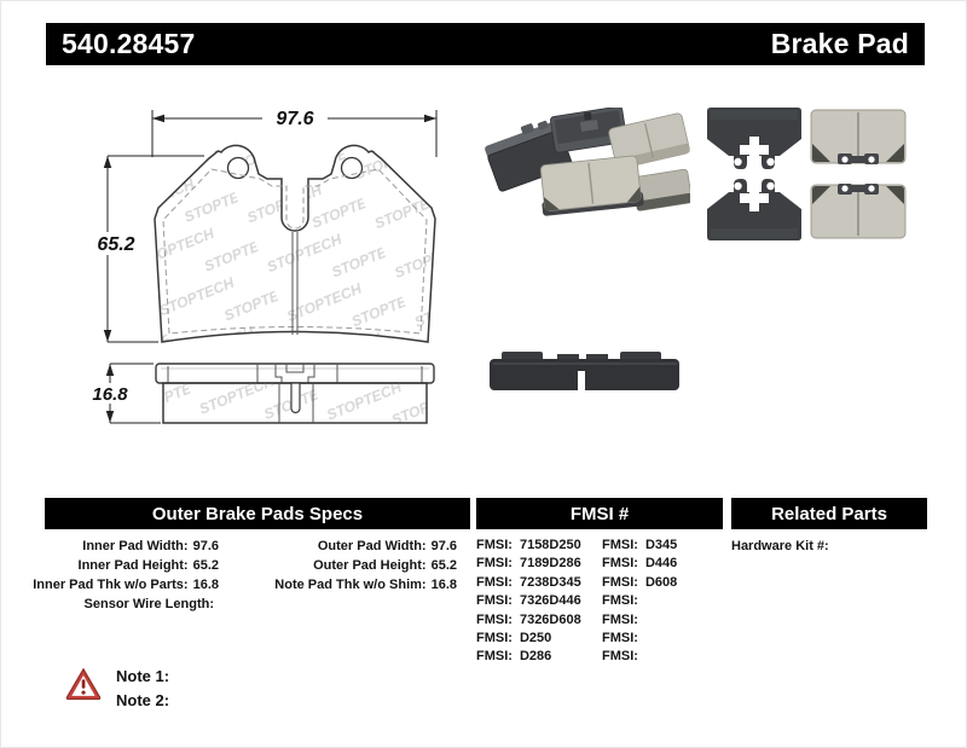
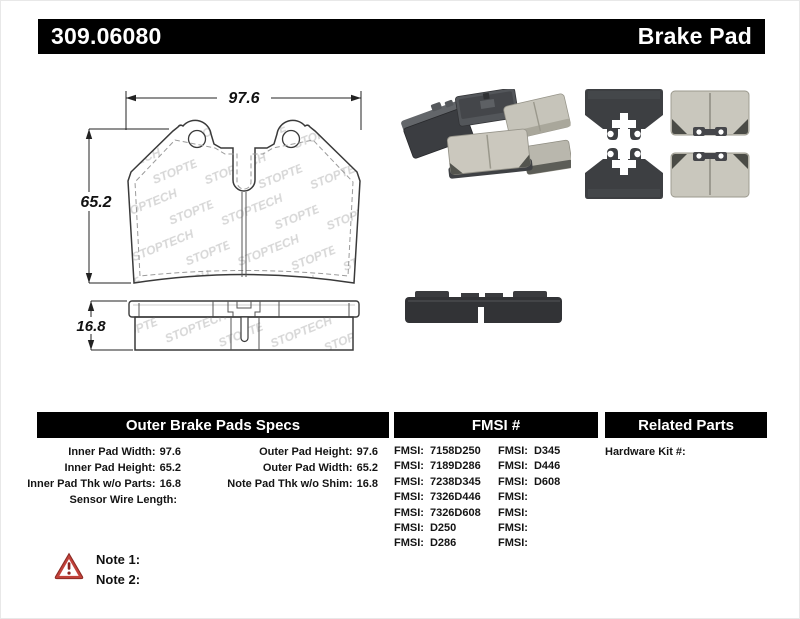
- 540.28457
+ 309.06080
  Brake Pad
  97.6
  65.2
  16.8
  Outer Brake Pads Specs
  FMSI #
  Related Parts
  Inner Pad Width:
  97.6
  Inner Pad Height:
  65.2
  Inner Pad Thk w/o Parts:
  16.8
  Sensor Wire Length:
- Outer Pad Width:
+ Outer Pad Height:
  97.6
- Outer Pad Height:
+ Outer Pad Width:
  65.2
  Note Pad Thk w/o Shim:
  16.8
  FMSI:
  7158D250
  FMSI:
  7189D286
  FMSI:
  7238D345
  FMSI:
  7326D446
  FMSI:
  7326D608
  FMSI:
  D250
  FMSI:
  D286
  FMSI:
  D345
  FMSI:
  D446
  FMSI:
  D608
  FMSI:
  FMSI:
  FMSI:
  FMSI:
  Hardware Kit #:
  Note 1:
  Note 2:
